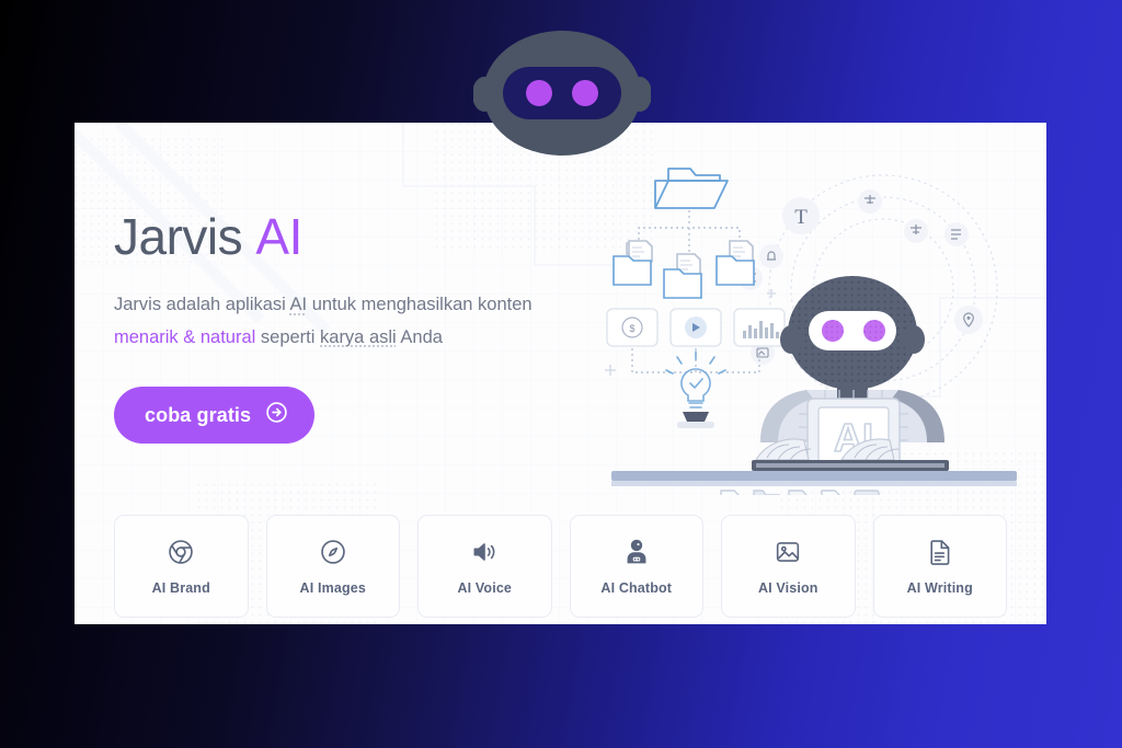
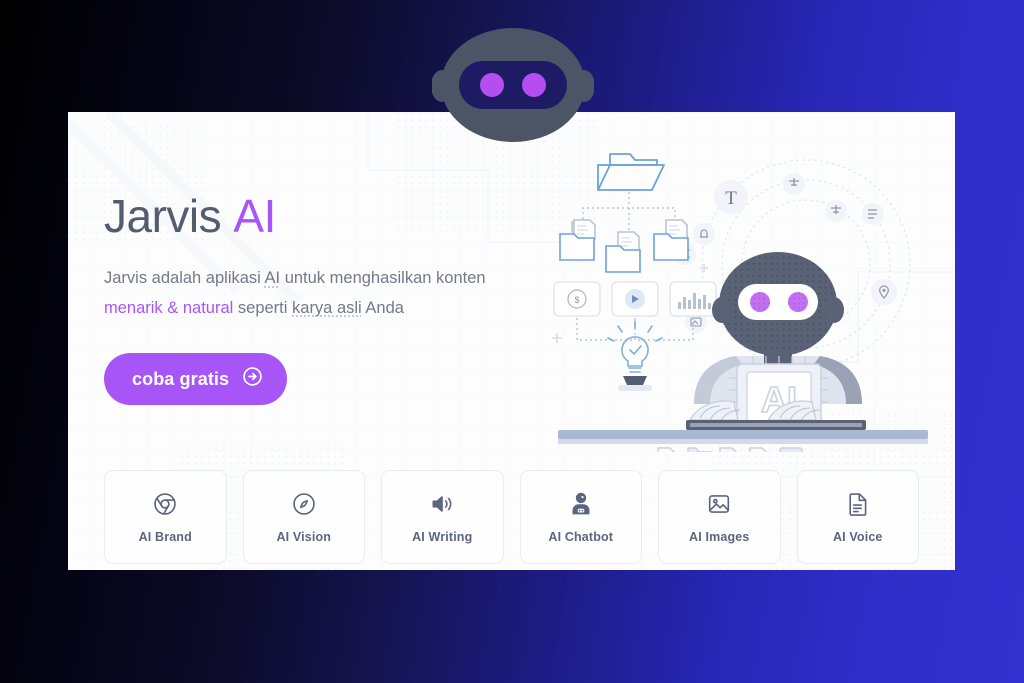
  Jarvis AI
  Jarvis adalah aplikasi AI untuk menghasilkan konten menarik & natural seperti karya asli Anda
  coba gratis
  T
  $
  AI
  AI Brand
- AI Images
+ AI Vision
- AI Voice
+ AI Writing
  AI Chatbot
- AI Vision
+ AI Images
- AI Writing
+ AI Voice
